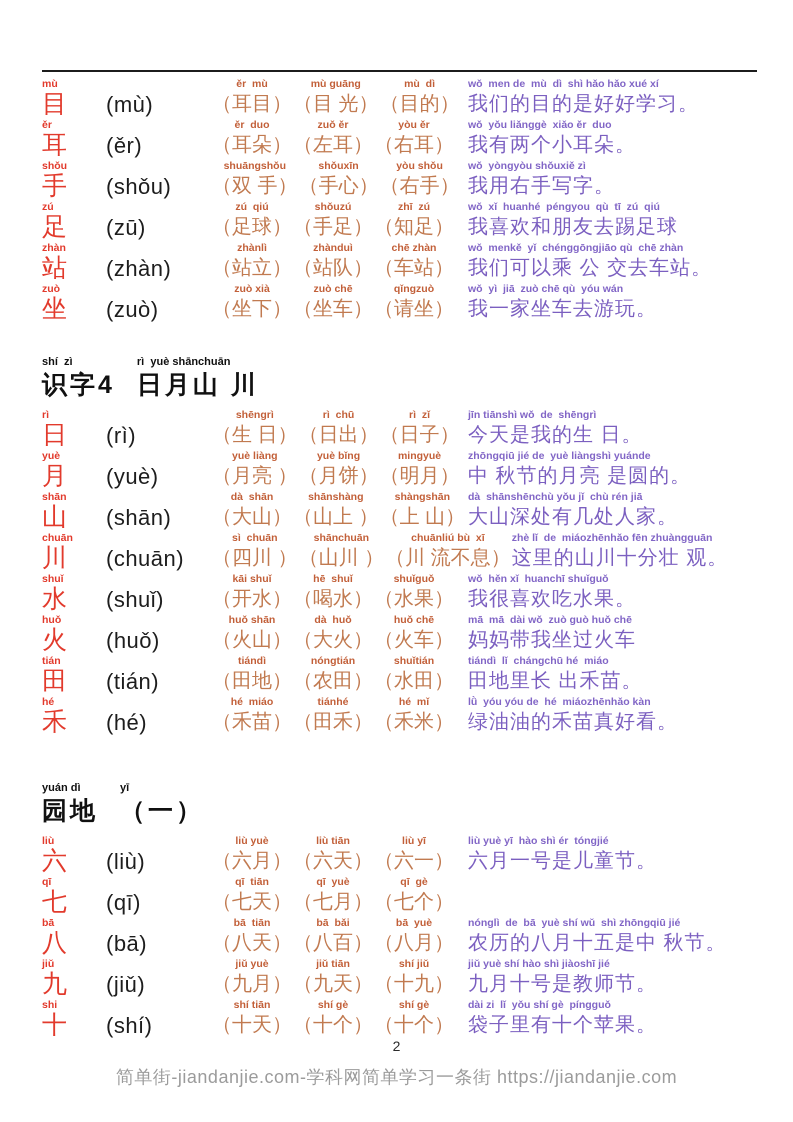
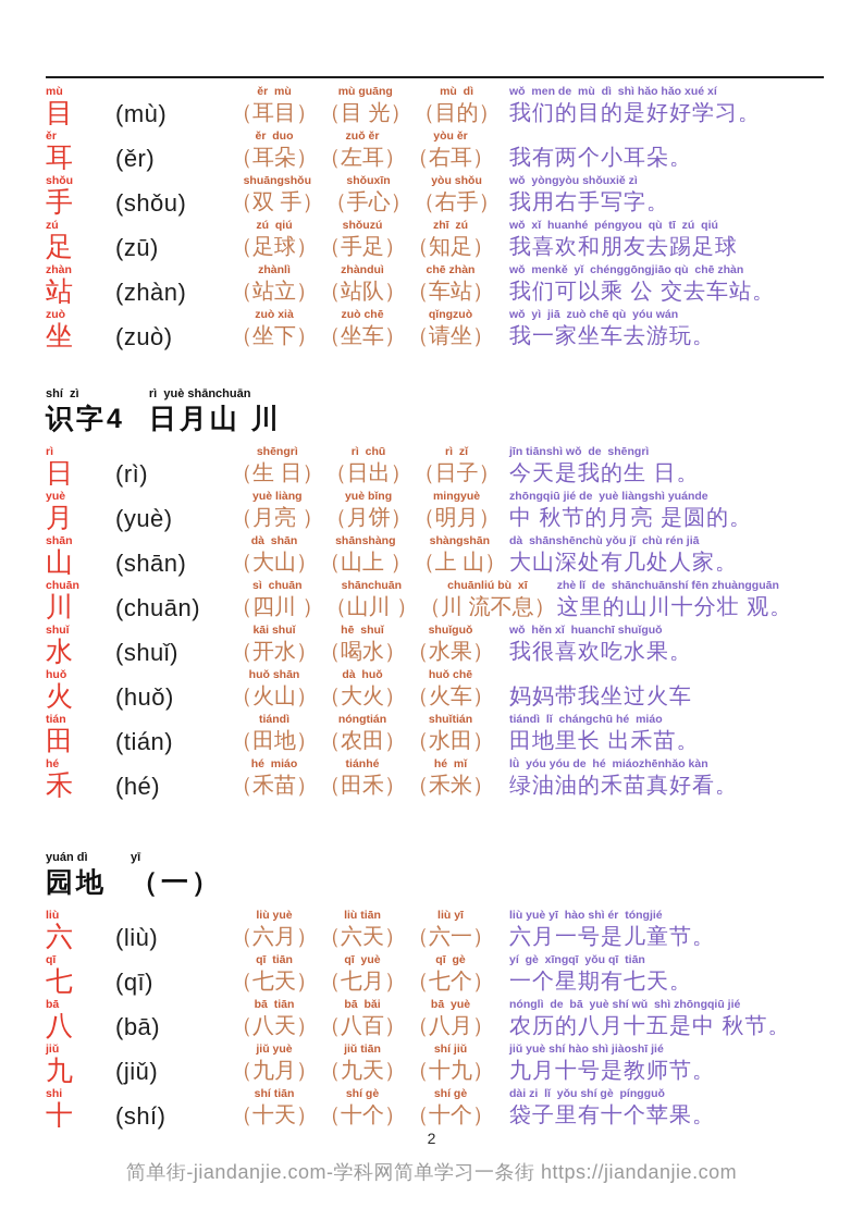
  mù
  目
  (mù)
  ěr mù
  （耳目）
  mù guāng
  （目 光）
  mù dì
  （目的）
  wǒ men de mù dì shì hǎo hǎo xué xí
  我们的目的是好好学习。
  ěr
  耳
  (ěr)
  ěr duo
  （耳朵）
  zuǒ ěr
  （左耳）
  yòu ěr
  （右耳）
- wǒ yǒu liǎnggè xiǎo ěr duo
  我有两个小耳朵。
  shǒu
  手
  (shǒu)
  shuāngshǒu
  （双 手）
  shǒuxīn
  （手心）
  yòu shǒu
  （右手）
  wǒ yòngyòu shǒuxiě zì
  我用右手写字。
  zú
  足
  (zū)
  zú qiú
  （足球）
  shǒuzú
  （手足）
  zhī zú
  （知足）
  wǒ xǐ huanhé péngyou qù tī zú qiú
  我喜欢和朋友去踢足球
  zhàn
  站
  (zhàn)
  zhànlì
  （站立）
  zhànduì
  （站队）
  chē zhàn
  （车站）
  wǒ menkě yǐ chénggōngjiāo qù chē zhàn
  我们可以乘 公 交去车站。
  zuò
  坐
  (zuò)
  zuò xià
  （坐下）
  zuò chē
  （坐车）
  qǐngzuò
  （请坐）
  wǒ yì jiā zuò chē qù yóu wán
  我一家坐车去游玩。
  shí zì
  识字4
  rì yuè shānchuān
  日月山 川
  rì
  日
  (rì)
  shēngrì
  （生 日）
  rì chū
  （日出）
  rì zǐ
  （日子）
  jīn tiānshì wǒ de shēngrì
  今天是我的生 日。
  yuè
  月
  (yuè)
  yuè liàng
  （月亮 ）
  yuè bǐng
  （月饼）
  mingyuè
  （明月）
  zhōngqiū jié de yuè liàngshì yuánde
  中 秋节的月亮 是圆的。
  shān
  山
  (shān)
  dà shān
  （大山）
  shānshàng
  （山上 ）
  shàngshān
  （上 山）
  dà shānshēnchù yǒu jǐ chù rén jiā
  大山深处有几处人家。
  chuān
  川
  (chuān)
  sì chuān
  （四川 ）
  shānchuān
  （山川 ）
  chuānliú bù xī
  （川 流不息）
- zhè lǐ de miáozhēnhǎo fēn zhuàngguān
+ zhè lǐ de shānchuānshí fēn zhuàngguān
  这里的山川十分壮 观。
  shuǐ
  水
  (shuǐ)
  kāi shuǐ
  （开水）
  hē shuǐ
  （喝水）
  shuǐguǒ
  （水果）
  wǒ hěn xǐ huanchī shuǐguǒ
  我很喜欢吃水果。
  huǒ
  火
  (huǒ)
  huǒ shān
  （火山）
  dà huǒ
  （大火）
  huǒ chē
  （火车）
- mā mā dài wǒ zuò guò huǒ chē
  妈妈带我坐过火车
  tián
  田
  (tián)
  tiándì
  （田地）
  nóngtián
  （农田）
  shuǐtián
  （水田）
  tiándì lǐ chángchū hé miáo
  田地里长 出禾苗。
  hé
  禾
  (hé)
  hé miáo
  （禾苗）
  tiánhé
  （田禾）
  hé mǐ
  （禾米）
  lǜ yóu yóu de hé miáozhēnhǎo kàn
  绿油油的禾苗真好看。
  yuán dì
  园地
  yī
  （一）
  liù
  六
  (liù)
  liù yuè
  （六月）
  liù tiān
  （六天）
  liù yī
  （六一）
  liù yuè yī hào shì ér tóngjié
  六月一号是儿童节。
  qī
  七
  (qī)
  qī tiān
  （七天）
  qī yuè
  （七月）
  qī gè
  （七个）
+ yí gè xīngqī yǒu qī tiān
+ 一个星期有七天。
  bā
  八
  (bā)
  bā tiān
  （八天）
  bā bǎi
  （八百）
  bā yuè
  （八月）
  nónglì de bā yuè shí wǔ shì zhōngqiū jié
  农历的八月十五是中 秋节。
  jiǔ
  九
  (jiǔ)
  jiǔ yuè
  （九月）
  jiǔ tiān
  （九天）
  shí jiǔ
  （十九）
  jiǔ yuè shí hào shì jiàoshī jié
  九月十号是教师节。
  shi
  十
  (shí)
  shí tiān
  （十天）
  shí gè
  （十个）
  shí gè
  （十个）
  dài zi lǐ yǒu shí gè píngguǒ
  袋子里有十个苹果。
  2
  简单街-jiandanjie.com-学科网简单学习一条街 https://jiandanjie.com
